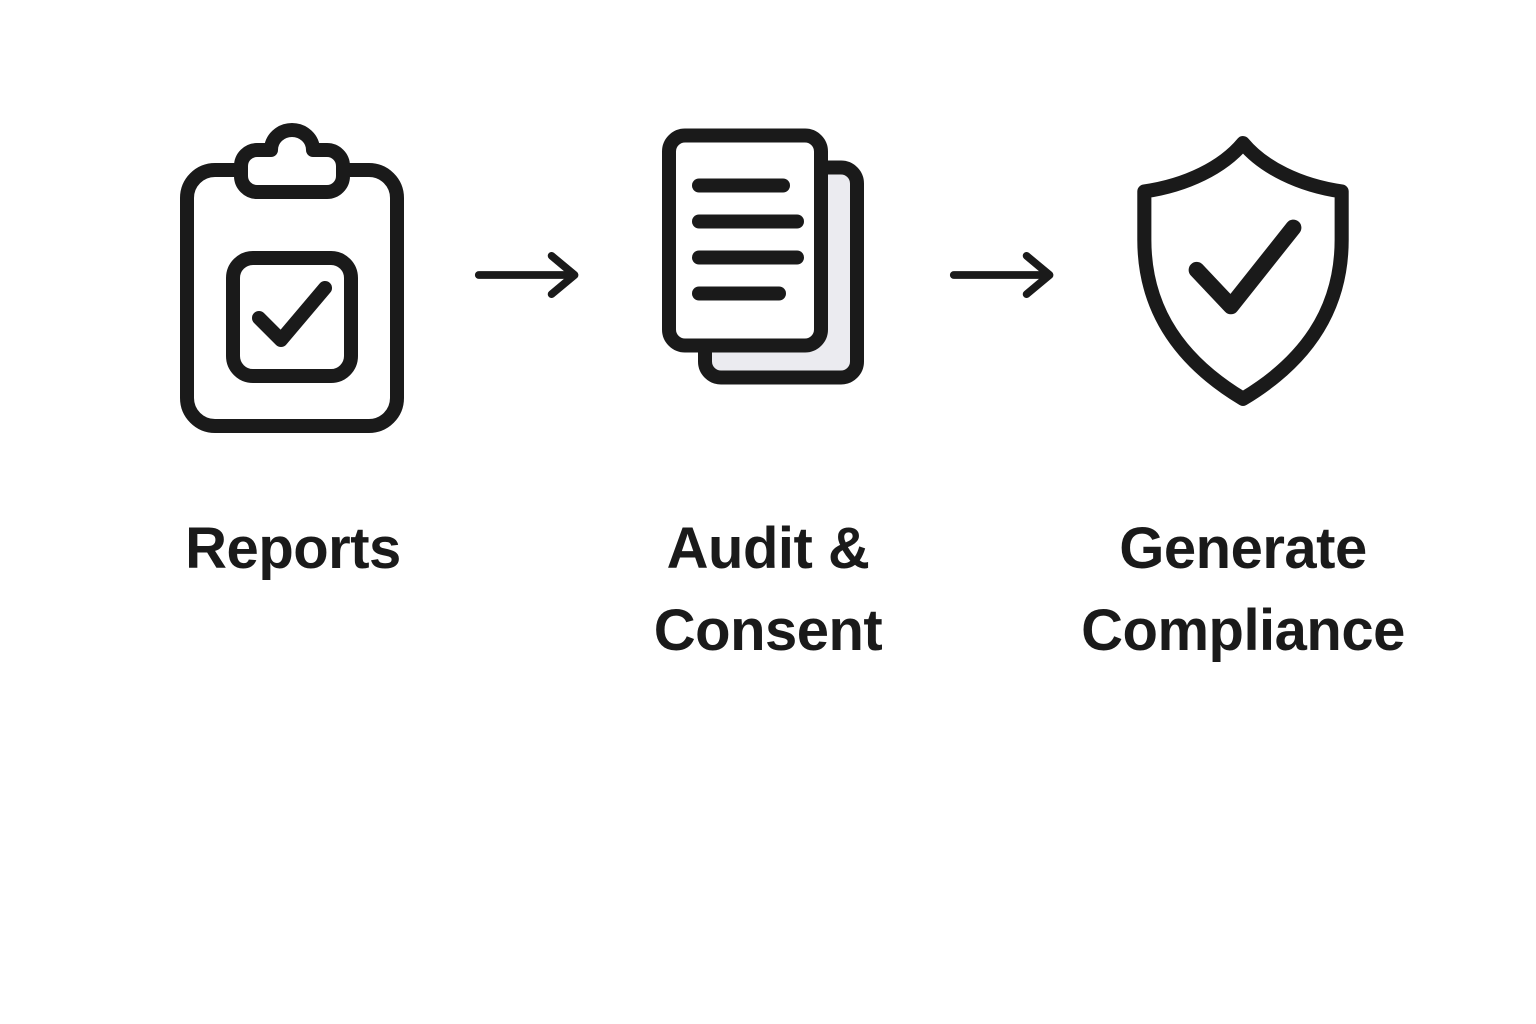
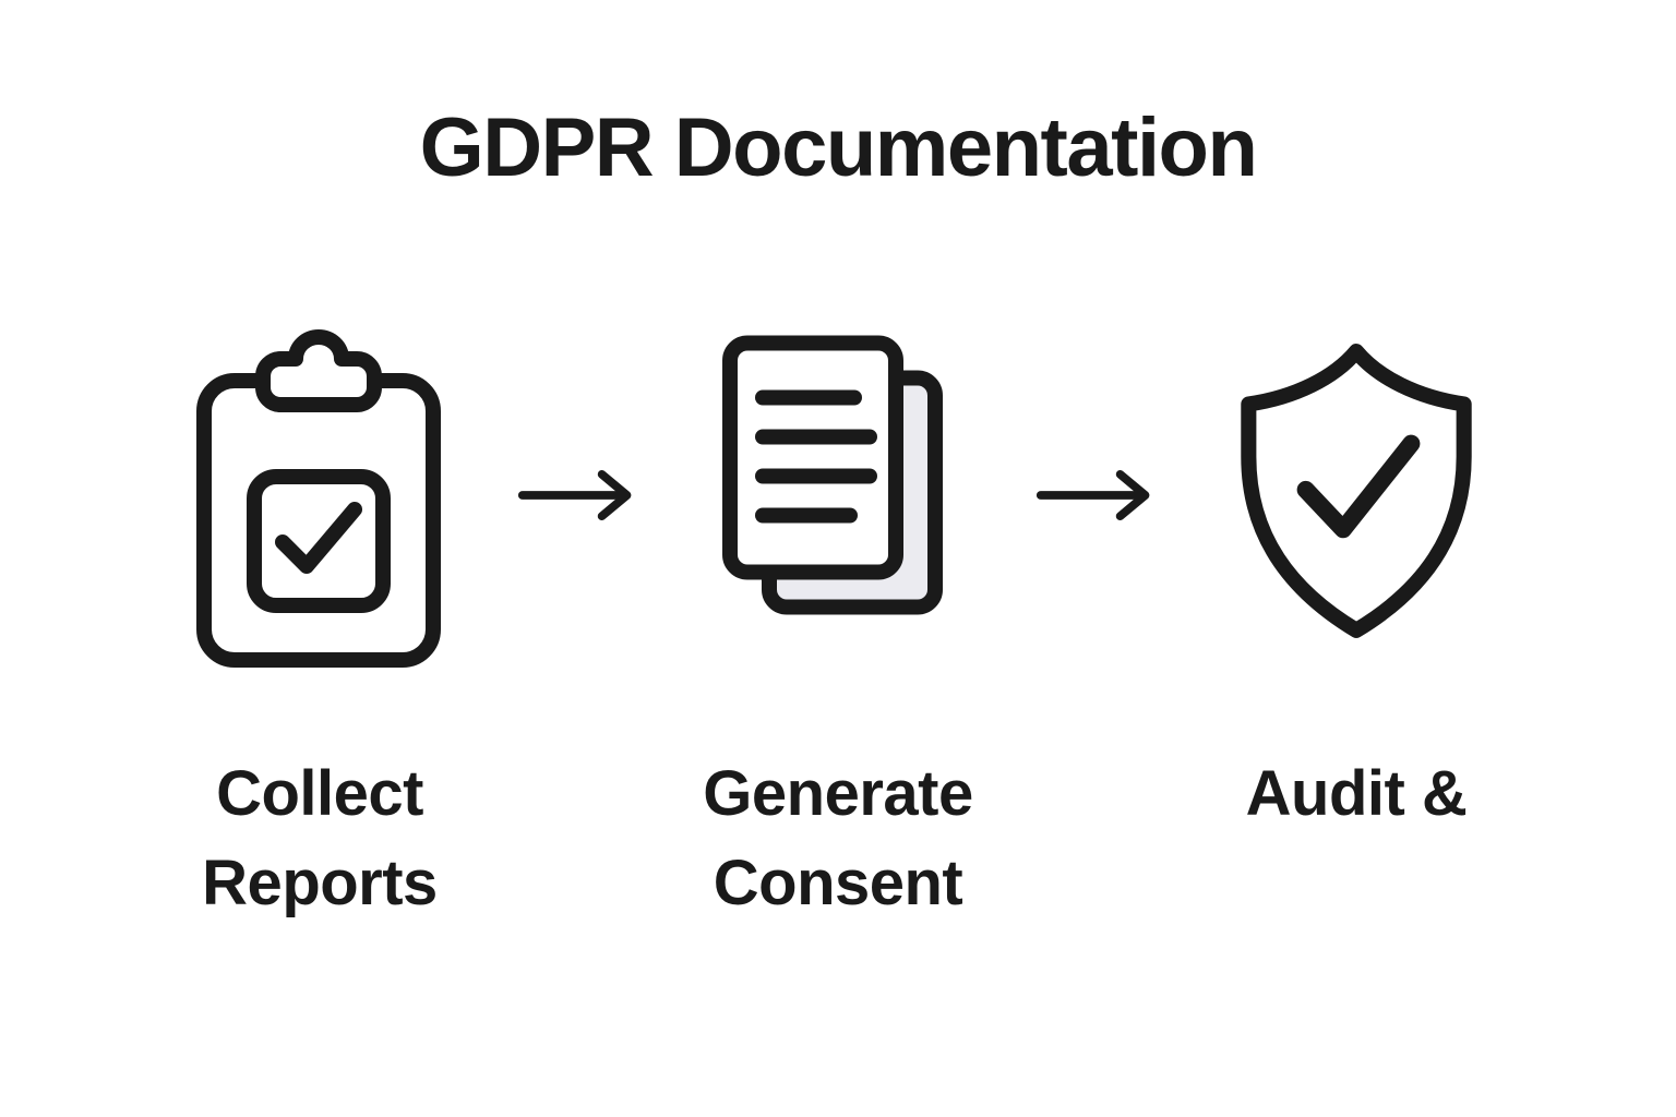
+ GDPR Documentation
+ Collect
  Reports
- Audit &
+ Generate
  Consent
- Generate
+ Audit &
- Compliance
